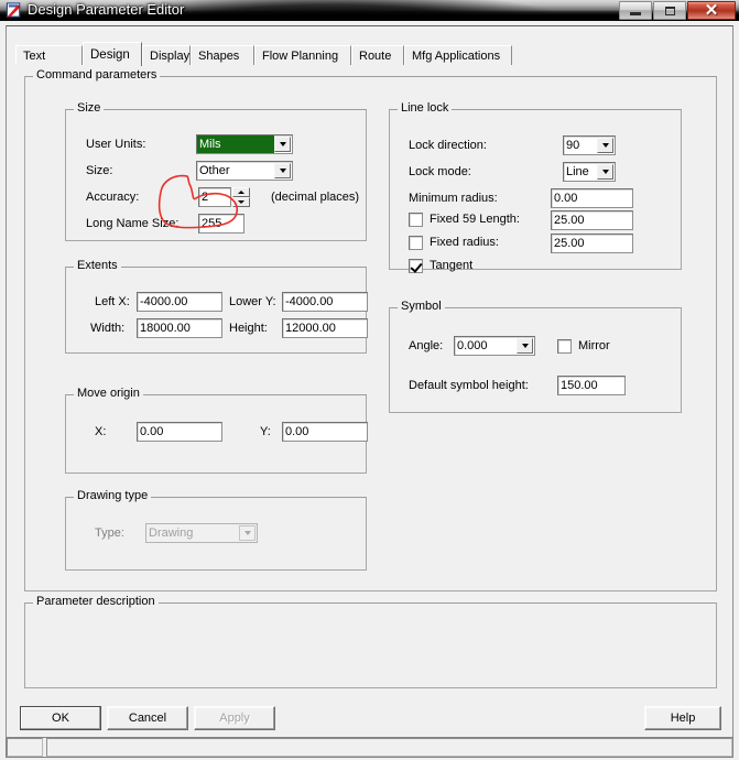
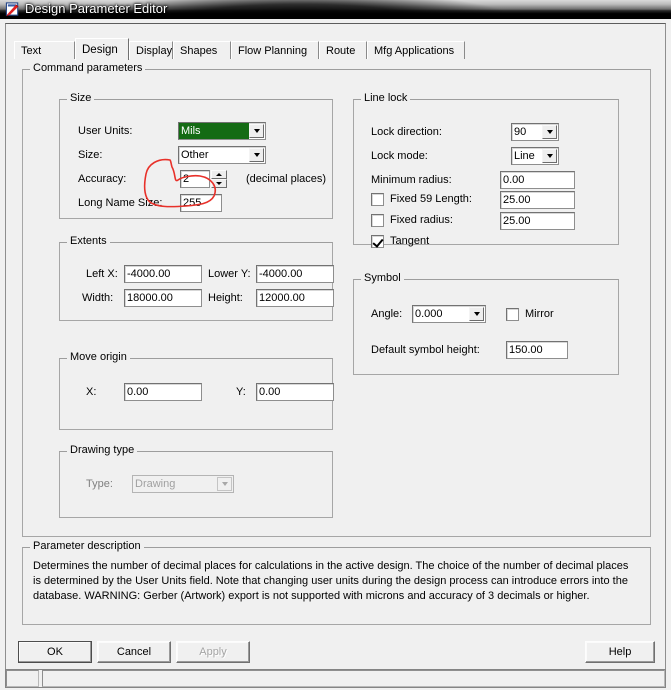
  Design Parameter Editor
- ✕
  Text
  Design
  Display
  Shapes
  Flow Planning
  Route
  Mfg Applications
  Command parameters
  Size
  User Units:
  Mils
  Size:
  Other
  Accuracy:
  2
  (decimal places)
  Long Name Sie:
  255
  Extents
  Left X:
  -4000.00
  Lower Y:
  -4000.00
  Width:
  18000.00
  Height:
  12000.00
  Move origin
  X:
  0.00
  Y:
  0.00
  Drawing type
  Type:
  Drawing
  Line lock
  Lock direction:
  90
  Lock mode:
  Line
  Minimum radius:
  0.00
  Fixed 59 Length:
  25.00
  Fixed radius:
  25.00
  Tangent
  Symbol
  Angle:
  0.000
  Mirror
  Default symbol height:
  150.00
  Parameter description
+ Determines the number of decimal places for calculations in the active design. The choice of the number of decimal places is determined by the User Units field. Note that changing user units during the design process can introduce errors into the database. WARNING: Gerber (Artwork) export is not supported with microns and accuracy of 3 decimals or higher.
  OK
  Cancel
  Apply
  Help
